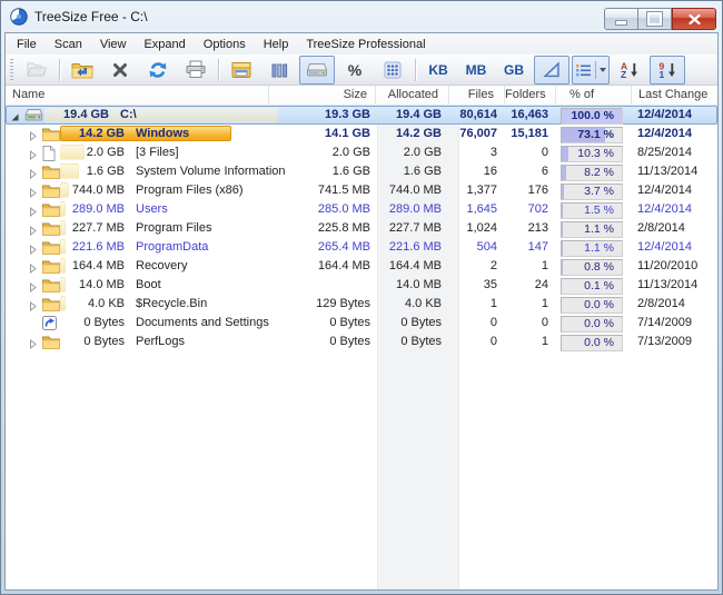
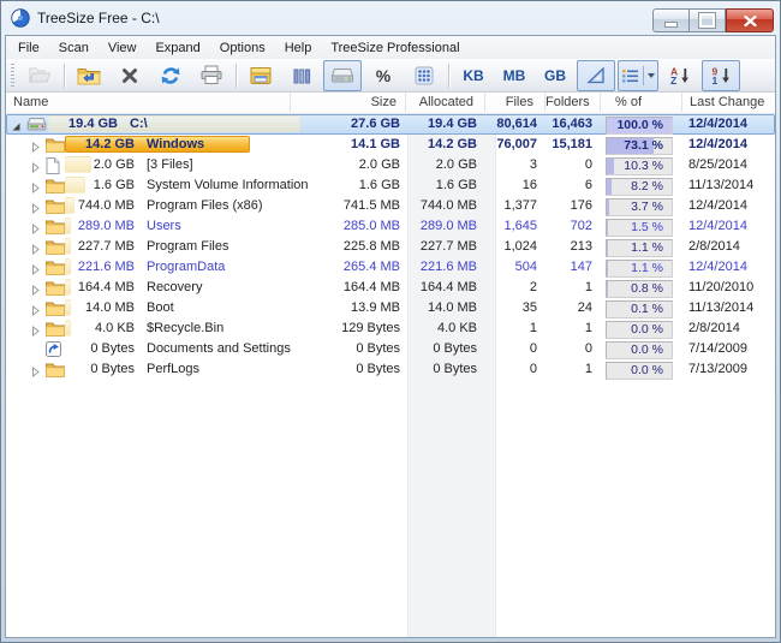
  TreeSize Free - C:\
  File
  Scan
  View
  Expand
  Options
  Help
  TreeSize Professional
  %
  KB
  MB
  GB
  A
  Z
  9
  1
  Name
  Size
  Allocated
  Files
  Folders
  Last Change
  19.4 GB
  C:\
- 19.3 GB
+ 27.6 GB
  19.4 GB
  80,614
  16,463
  100.0 %
  12/4/2014
  14.2 GB
  Windows
  14.1 GB
  14.2 GB
  76,007
  15,181
  73.1 %
  12/4/2014
  2.0 GB
  [3 Files]
  2.0 GB
  2.0 GB
  3
  0
  10.3 %
  8/25/2014
  1.6 GB
  System Volume Information
  1.6 GB
  1.6 GB
  16
  6
  8.2 %
  11/13/2014
  744.0 MB
  Program Files (x86)
  741.5 MB
  744.0 MB
  1,377
  176
  3.7 %
  12/4/2014
  289.0 MB
  Users
  285.0 MB
  289.0 MB
  1,645
  702
  1.5 %
  12/4/2014
  227.7 MB
  Program Files
  225.8 MB
  227.7 MB
  1,024
  213
  1.1 %
  2/8/2014
  221.6 MB
  ProgramData
  265.4 MB
  221.6 MB
  504
  147
  1.1 %
  12/4/2014
  164.4 MB
  Recovery
  164.4 MB
  164.4 MB
  2
  1
  0.8 %
  11/20/2010
  14.0 MB
  Boot
+ 13.9 MB
  14.0 MB
  35
  24
  0.1 %
  11/13/2014
  4.0 KB
  $Recycle.Bin
  129 Bytes
  4.0 KB
  1
  1
  0.0 %
  2/8/2014
  0 Bytes
  Documents and Settings
  0 Bytes
  0 Bytes
  0
  0
  0.0 %
  7/14/2009
  0 Bytes
  PerfLogs
  0 Bytes
  0 Bytes
  0
  1
  0.0 %
  7/13/2009
